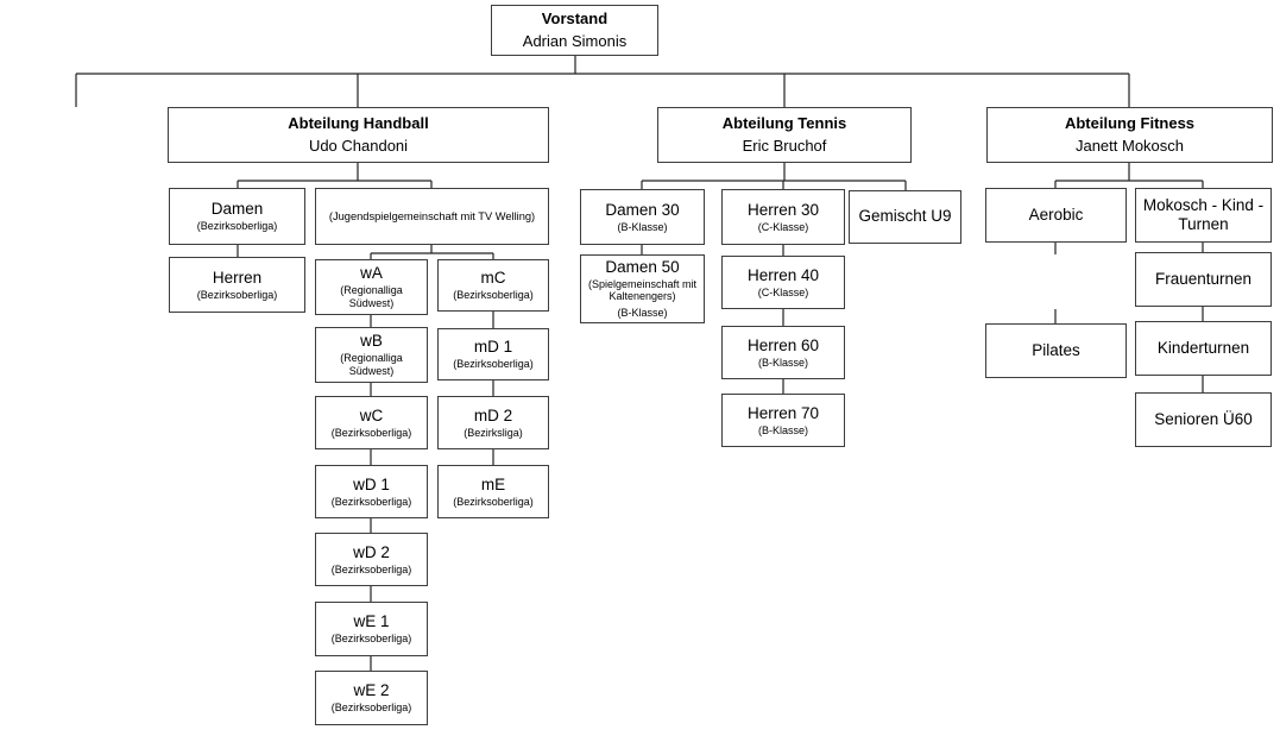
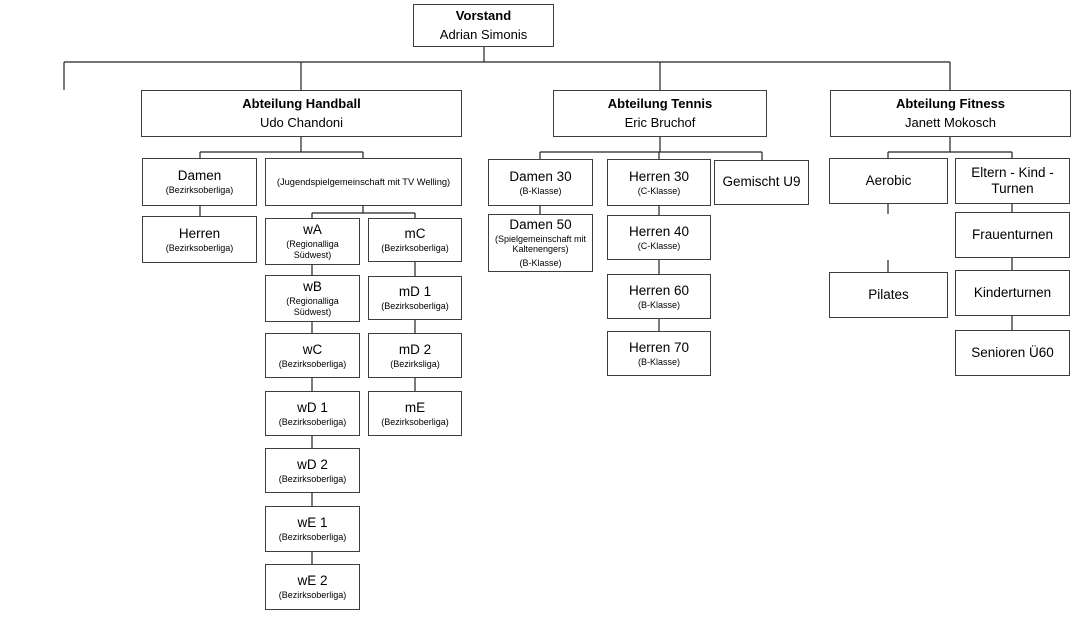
  Vorstand
  Adrian Simonis
  Abteilung Handball
  Udo Chandoni
  Abteilung Tennis
  Eric Bruchof
  Abteilung Fitness
  Janett Mokosch
  Damen
  (Bezirksoberliga)
  (Jugendspielgemeinschaft mit TV Welling)
  Herren
  (Bezirksoberliga)
  wA
  (Regionalliga Südwest)
  mC
  (Bezirksoberliga)
  wB
  (Regionalliga Südwest)
  mD 1
  (Bezirksoberliga)
  wC
  (Bezirksoberliga)
  mD 2
  (Bezirksliga)
  wD 1
  (Bezirksoberliga)
  mE
  (Bezirksoberliga)
  wD 2
  (Bezirksoberliga)
  wE 1
  (Bezirksoberliga)
  wE 2
  (Bezirksoberliga)
  Damen 30
  (B-Klasse)
  Herren 30
  (C-Klasse)
  Gemischt U9
  Damen 50
  (Spielgemeinschaft mit Kaltenengers)
  (B-Klasse)
  Herren 40
  (C-Klasse)
  Herren 60
  (B-Klasse)
  Herren 70
  (B-Klasse)
  Aerobic
- Mokosch - Kind - Turnen
+ Eltern - Kind - Turnen
  Frauenturnen
  Pilates
  Kinderturnen
  Senioren Ü60
